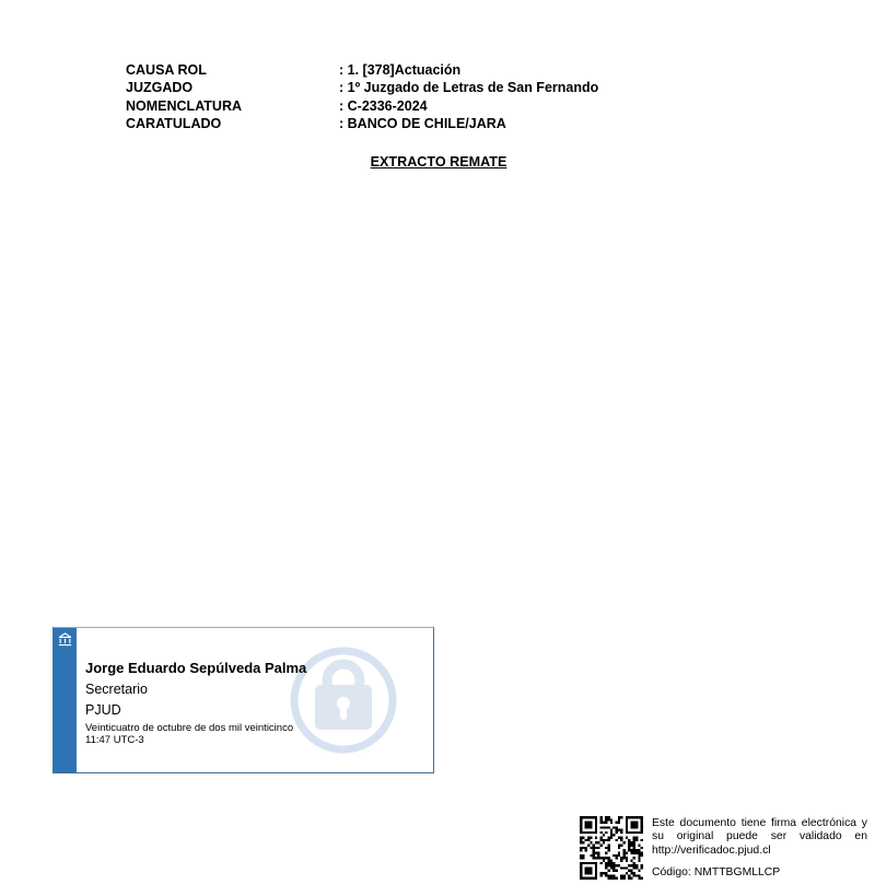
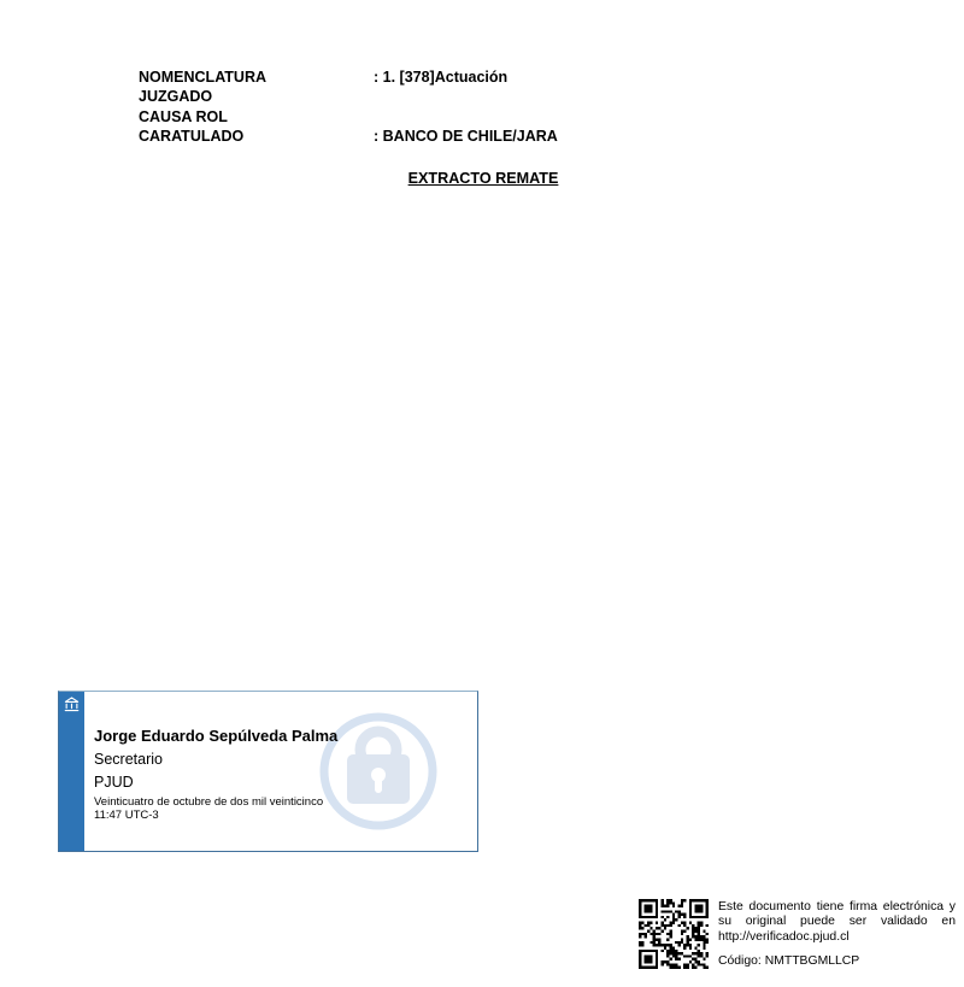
- CAUSA ROL
+ NOMENCLATURA
  : 1. [378]Actuación
  JUZGADO
- : 1º Juzgado de Letras de San Fernando
- NOMENCLATURA
+ CAUSA ROL
- : C-2336-2024
  CARATULADO
  : BANCO DE CHILE/JARA
  EXTRACTO REMATE
  Jorge Eduardo Sepúlveda Palma
  Secretario
  PJUD
  Veinticuatro de octubre de dos mil veinticinco
  11:47 UTC-3
  Este documento tiene firma electrónica y su original puede ser validado en http://verificadoc.pjud.cl
  Código: NMTTBGMLLCP
